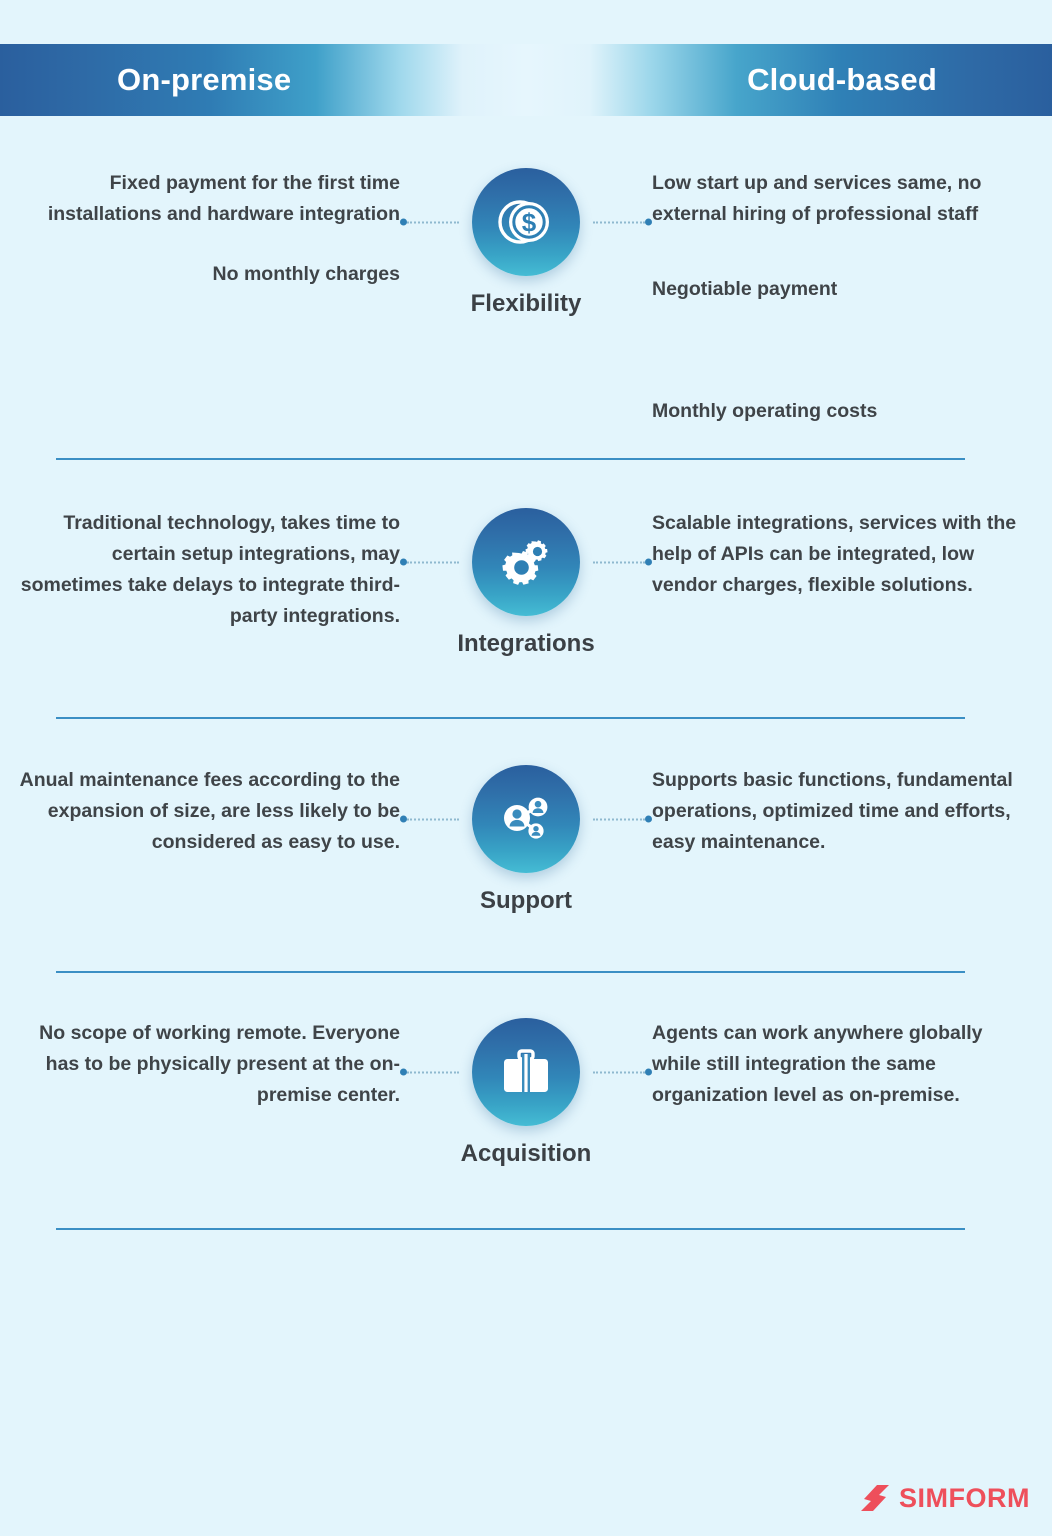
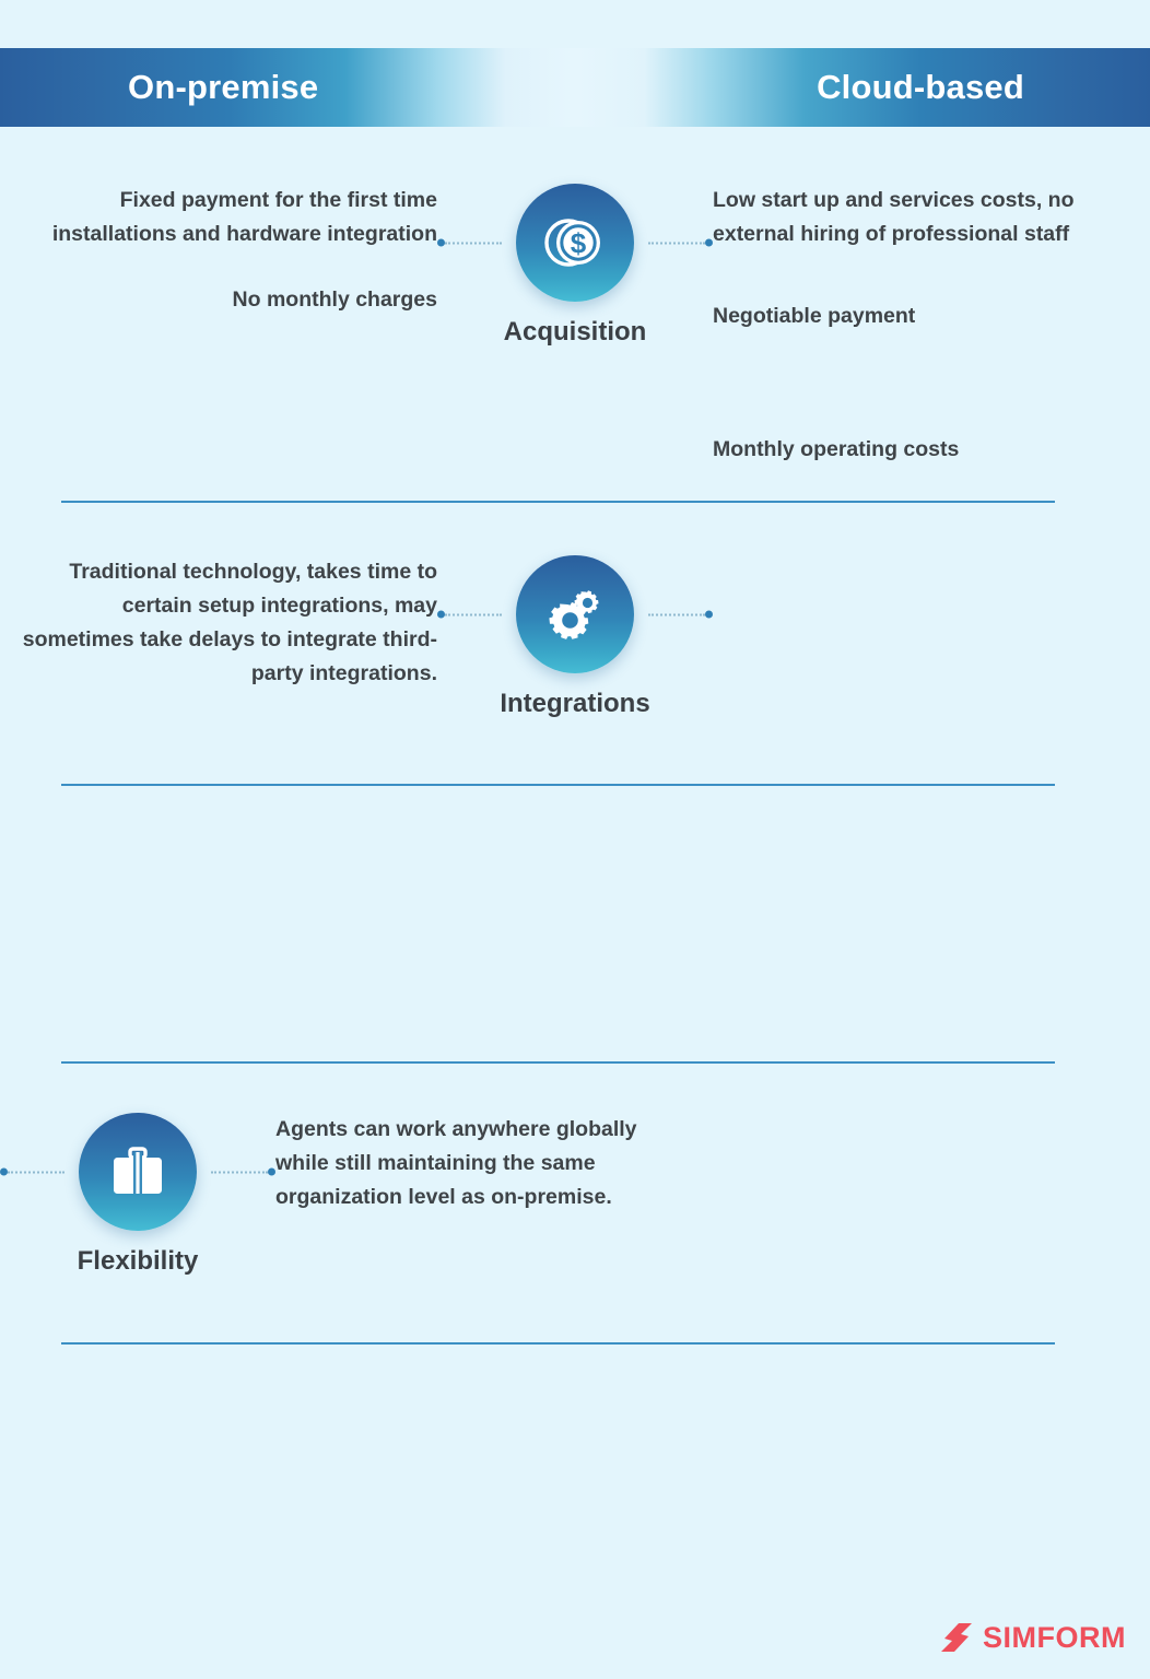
  On-premise
  Cloud-based
  Fixed payment for the first time installations and hardware integration
  No monthly charges
  $
- Flexibility
+ Acquisition
- Low start up and services same, no external hiring of professional staff
+ Low start up and services costs, no external hiring of professional staff
  Negotiable payment
  Monthly operating costs
  Traditional technology, takes time to certain setup integrations, may sometimes take delays to integrate third-party integrations.
  Integrations
- Scalable integrations, services with the help of APIs can be integrated, low vendor charges, flexible solutions.
- Anual maintenance fees according to the expansion of size, are less likely to be considered as easy to use.
- Support
- Supports basic functions, fundamental operations, optimized time and efforts, easy maintenance.
- No scope of working remote. Everyone has to be physically present at the on-premise center.
- Acquisition
+ Flexibility
- Agents can work anywhere globally while still integration the same organization level as on-premise.
+ Agents can work anywhere globally while still maintaining the same organization level as on-premise.
  SIMFORM
